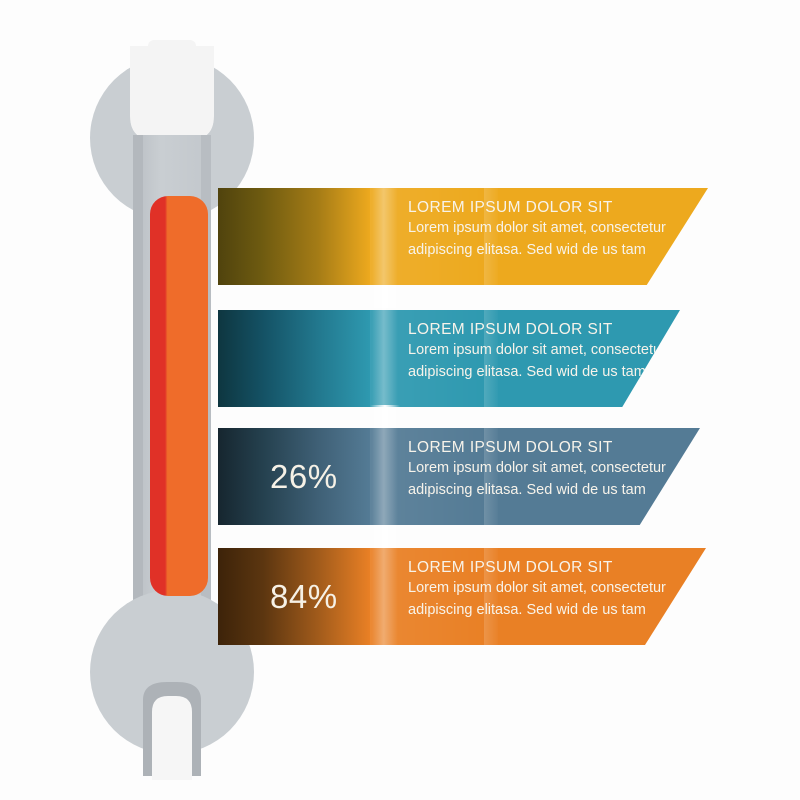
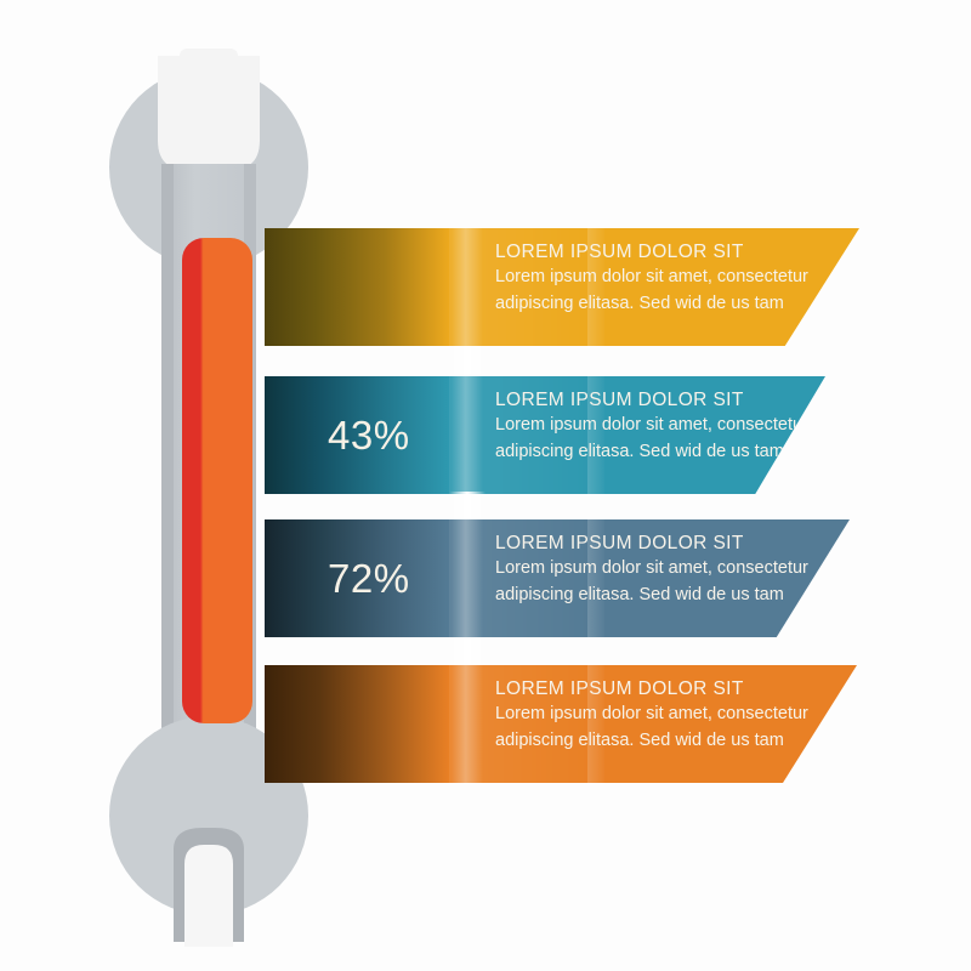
  LOREM IPSUM DOLOR SIT
  Lorem ipsum dolor sit amet, consectetur adipiscing elitasa. Sed wid de us tam
+ 43%
  LOREM IPSUM DOLOR SIT
  Lorem ipsum dolor sit amet, consectet adipiscing elitasa. Sed wid de us tam
- 26%
+ 72%
  LOREM IPSUM DOLOR SIT
  Lorem ipsum dolor sit amet, consectetur adipiscing elitasa. Sed wid de us tam
- 84%
  LOREM IPSUM DOLOR SIT
  Lorem ipsum dolor sit amet, consectetur adipiscing elitasa. Sed wid de us tam
